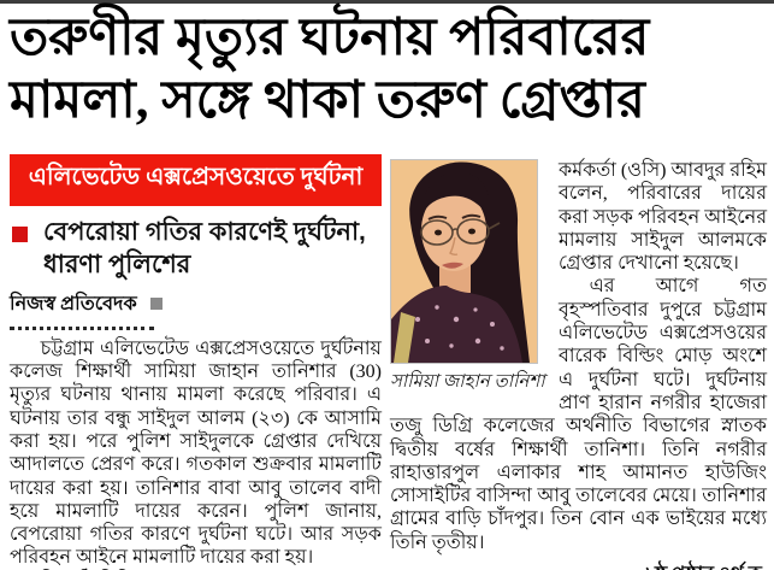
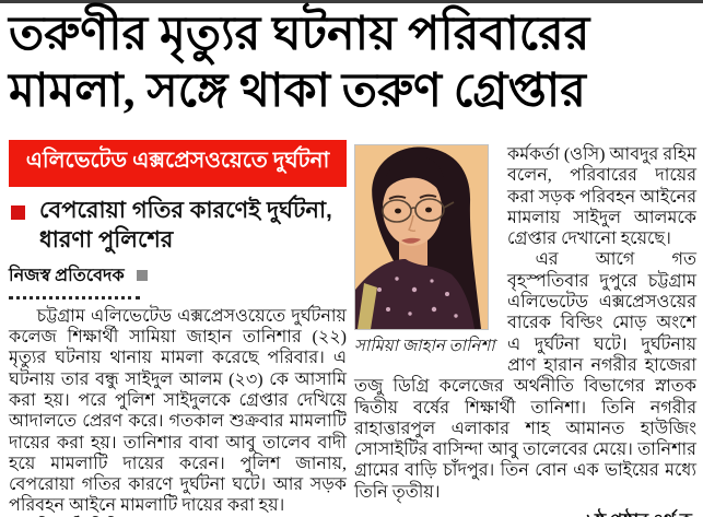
  তরুণীর মৃত্যুর ঘটনায় পরিবারের মামলা, সঙ্গে থাকা তরুণ গ্রেপ্তার
  এলিভেটেড এক্সপ্রেসওয়েতে দুর্ঘটনা
  বেপরোয়া গতির কারণেই দুর্ঘটনা, ধারণা পুলিশের
  নিজস্ব প্রতিবেদক
- চট্টগ্রাম এলিভেটেড এক্সপ্রেসওয়েতে দুর্ঘটনায় কলেজ শিক্ষার্থী সামিয়া জাহান তানিশার (30) মৃত্যুর ঘটনায় থানায় মামলা করেছে পরিবার। এ ঘটনায় তার বন্ধু সাইদুল আলম (২৩) কে আসামি করা হয়। পরে পুলিশ সাইদুলকে গ্রেপ্তার দেখিয়ে আদালতে প্রেরণ করে। গতকাল শুক্রবার মামলাটি দায়ের করা হয়। তানিশার বাবা আবু তালেব বাদী হয়ে মামলাটি দায়ের করেন। পুলিশ জানায়, বেপরোয়া গতির কারণে দুর্ঘটনা ঘটে। আর সড়ক পরিবহন আইনে মামলাটি দায়ের করা হয়।
+ চট্টগ্রাম এলিভেটেড এক্সপ্রেসওয়েতে দুর্ঘটনায় কলেজ শিক্ষার্থী সামিয়া জাহান তানিশার (২২) মৃত্যুর ঘটনায় থানায় মামলা করেছে পরিবার। এ ঘটনায় তার বন্ধু সাইদুল আলম (২৩) কে আসামি করা হয়। পরে পুলিশ সাইদুলকে গ্রেপ্তার দেখিয়ে আদালতে প্রেরণ করে। গতকাল শুক্রবার মামলাটি দায়ের করা হয়। তানিশার বাবা আবু তালেব বাদী হয়ে মামলাটি দায়ের করেন। পুলিশ জানায়, বেপরোয়া গতির কারণে দুর্ঘটনা ঘটে। আর সড়ক পরিবহন আইনে মামলাটি দায়ের করা হয়।
  সামিয়া জাহান তানিশা
  কর্মকর্তা (ওসি) আবদুর রহিম বলেন, পরিবারের দায়ের করা সড়ক পরিবহন আইনের মামলায় সাইদুল আলমকে গ্রেপ্তার দেখানো হয়েছে।
  এর আগে গত বৃহস্পতিবার দুপুরে চট্টগ্রাম এলিভেটেড এক্সপ্রেসওয়ের বারেক বিল্ডিং মোড় অংশে এ দুর্ঘটনা ঘটে। দুর্ঘটনায় প্রাণ হারান নগরীর হাজেরা তজু ডিগ্রি কলেজের অর্থনীতি বিভাগের স্নাতক দ্বিতীয় বর্ষের শিক্ষার্থী তানিশা। তিনি নগরীর রাহাত্তারপুল এলাকার শাহ আমানত হাউজিং সোসাইটির বাসিন্দা আবু তালেবের মেয়ে। তানিশার গ্রামের বাড়ি চাঁদপুর। তিন বোন এক ভাইয়ের মধ্যে তিনি তৃতীয়।
